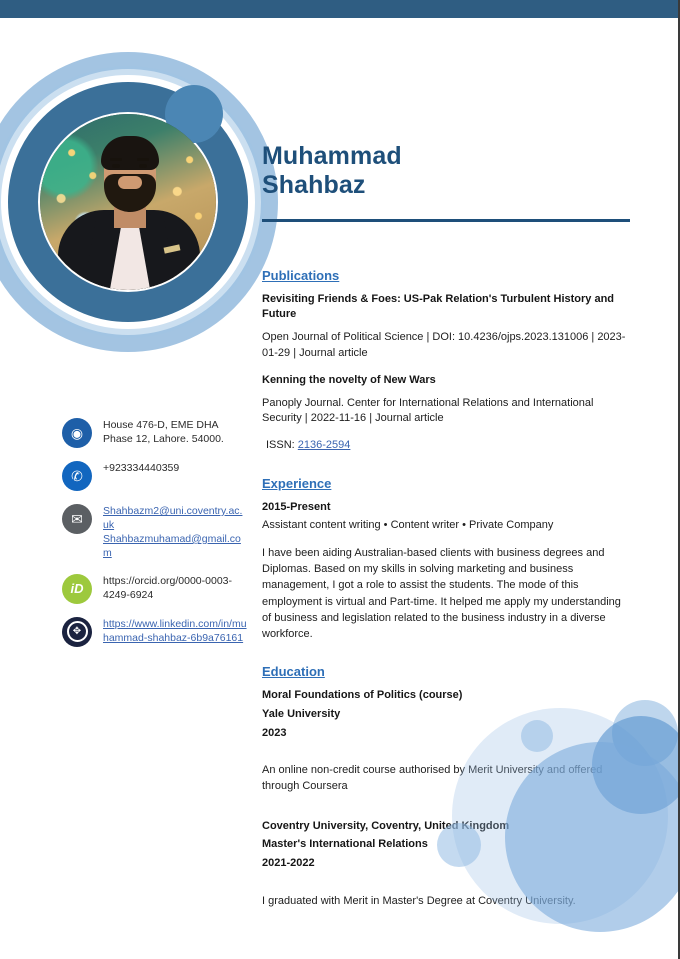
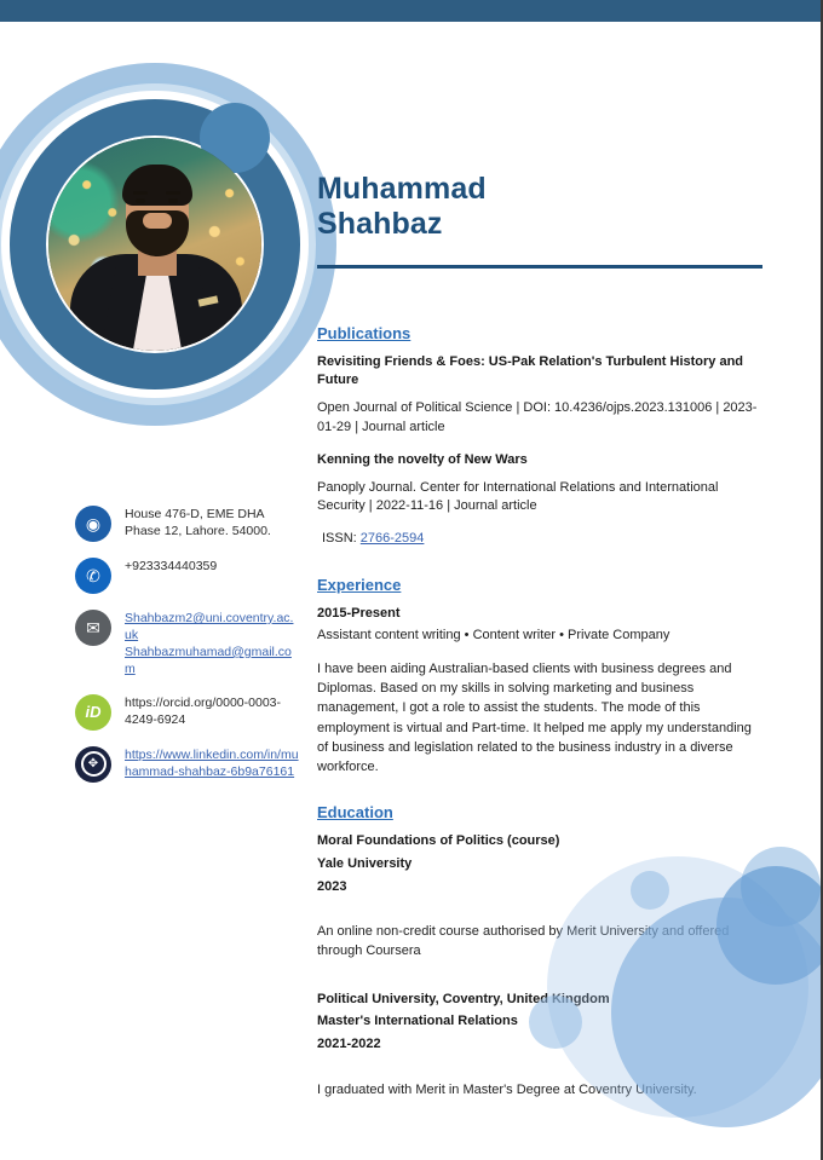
  Muhammad
  Shahbaz
  ◉
  House 476-D, EME DHA Phase 12, Lahore. 54000.
  ✆
  +923334440359
  ✉
  Shahbazm2@uni.coventry.ac.uk Shahbazmuhamad@gmail.com
  iD
  https://orcid.org/0000-0003-4249-6924
  ✥
  https://www.linkedin.com/in/muhammad-shahbaz-6b9a76161
  Publications
  Revisiting Friends & Foes: US-Pak Relation's Turbulent History and Future
  Open Journal of Political Science | DOI: 10.4236/ojps.2023.131006 | 2023-01-29 | Journal article
  Kenning the novelty of New Wars
  Panoply Journal. Center for International Relations and International Security | 2022-11-16 | Journal article
- ISSN: 2136-2594
+ ISSN: 2766-2594
  Experience
  2015-Present
  Assistant content writing • Content writer • Private Company
  I have been aiding Australian-based clients with business degrees and Diplomas. Based on my skills in solving marketing and business management, I got a role to assist the students. The mode of this employment is virtual and Part-time. It helped me apply my understanding of business and legislation related to the business industry in a diverse workforce.
  Education
  Moral Foundations of Politics (course)
  Yale University
  2023
  An online non-credit course authorised by Merit University and offered through Coursera
- Coventry University, Coventry, United Kingdom
+ Political University, Coventry, United Kingdom
  Master's International Relations
  2021-2022
  I graduated with Merit in Master's Degree at Coventry University.
